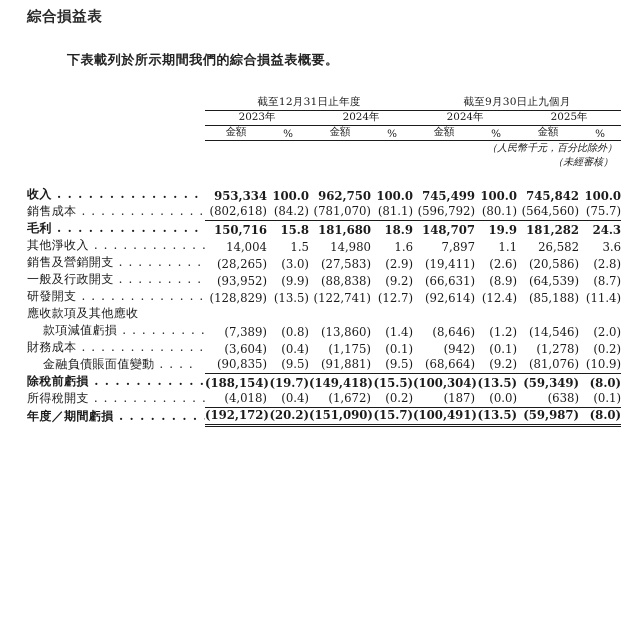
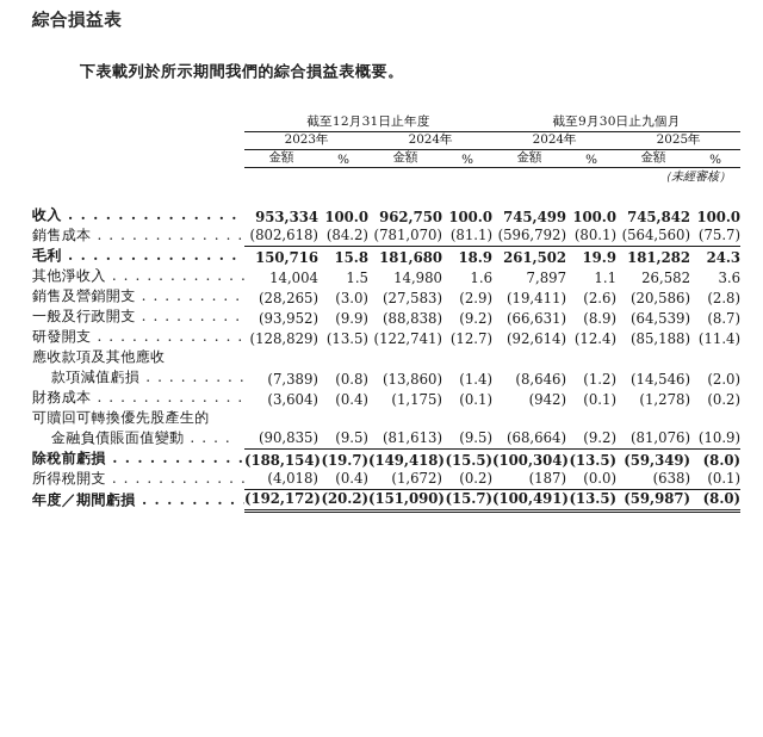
  綜合損益表
  下表載列於所示期間我們的綜合損益表概要。
  	截至12月31日止年度	截至9月30日止九個月
  	2023年	2024年	2024年	2025年
  	金額	%	金額	%	金額	%	金額	%
- 	（人民幣千元，百分比除外）
  	（未經審核）
  收入 . . . . . . . . . . . . . .	953,334	100.0	962,750	100.0	745,499	100.0	745,842	100.0
  銷售成本 . . . . . . . . . . . . .	(802,618)	(84.2)	(781,070)	(81.1)	(596,792)	(80.1)	(564,560)	(75.7)
- 毛利 . . . . . . . . . . . . . .	150,716	15.8	181,680	18.9	148,707	19.9	181,282	24.3
+ 毛利 . . . . . . . . . . . . . .	150,716	15.8	181,680	18.9	261,502	19.9	181,282	24.3
  其他淨收入 . . . . . . . . . . . .	14,004	1.5	14,980	1.6	7,897	1.1	26,582	3.6
  銷售及營銷開支 . . . . . . . . .	(28,265)	(3.0)	(27,583)	(2.9)	(19,411)	(2.6)	(20,586)	(2.8)
  一般及行政開支 . . . . . . . . .	(93,952)	(9.9)	(88,838)	(9.2)	(66,631)	(8.9)	(64,539)	(8.7)
  研發開支 . . . . . . . . . . . . .	(128,829)	(13.5)	(122,741)	(12.7)	(92,614)	(12.4)	(85,188)	(11.4)
  應收款項及其他應收
  款項減值虧損 . . . . . . . . .	(7,389)	(0.8)	(13,860)	(1.4)	(8,646)	(1.2)	(14,546)	(2.0)
  財務成本 . . . . . . . . . . . . .	(3,604)	(0.4)	(1,175)	(0.1)	(942)	(0.1)	(1,278)	(0.2)
+ 可贖回可轉換優先股產生的
- 金融負債賬面值變動 . . . .	(90,835)	(9.5)	(91,881)	(9.5)	(68,664)	(9.2)	(81,076)	(10.9)
+ 金融負債賬面值變動 . . . .	(90,835)	(9.5)	(81,613)	(9.5)	(68,664)	(9.2)	(81,076)	(10.9)
  除稅前虧損 . . . . . . . . . . .	(188,154)	(19.7)	(149,418)	(15.5)	(100,304)	(13.5)	(59,349)	(8.0)
  所得稅開支 . . . . . . . . . . . .	(4,018)	(0.4)	(1,672)	(0.2)	(187)	(0.0)	(638)	(0.1)
  年度／期間虧損 . . . . . . . .	(192,172)	(20.2)	(151,090)	(15.7)	(100,491)	(13.5)	(59,987)	(8.0)
